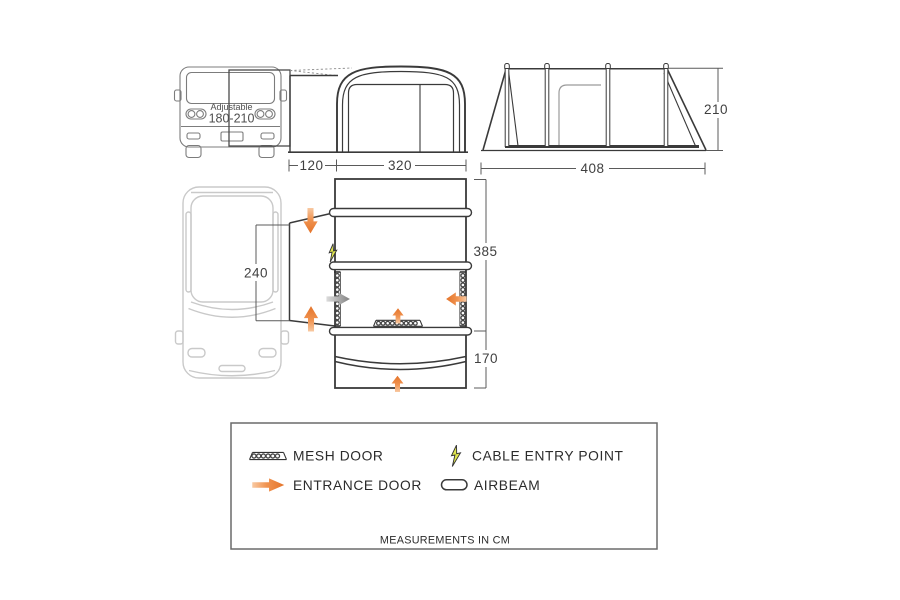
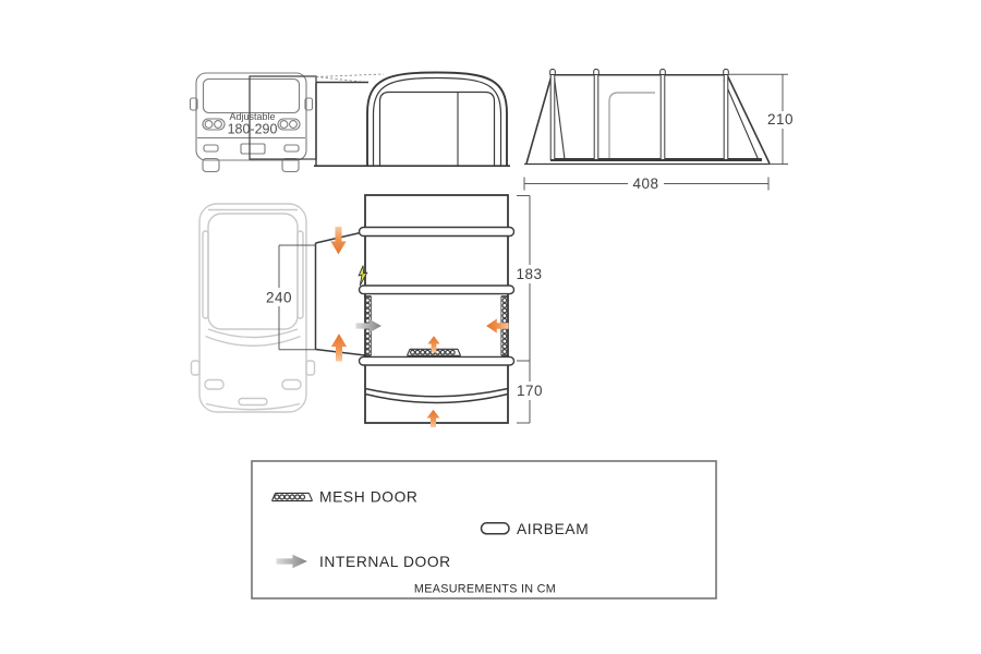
  Adjustable
- 180-210
+ 180-290
- 120
- 320
  408
  210
  240
- 385
+ 183
  170
  MESH DOOR
- CABLE ENTRY POINT
- ENTRANCE DOOR
  AIRBEAM
+ INTERNAL DOOR
  MEASUREMENTS IN CM
